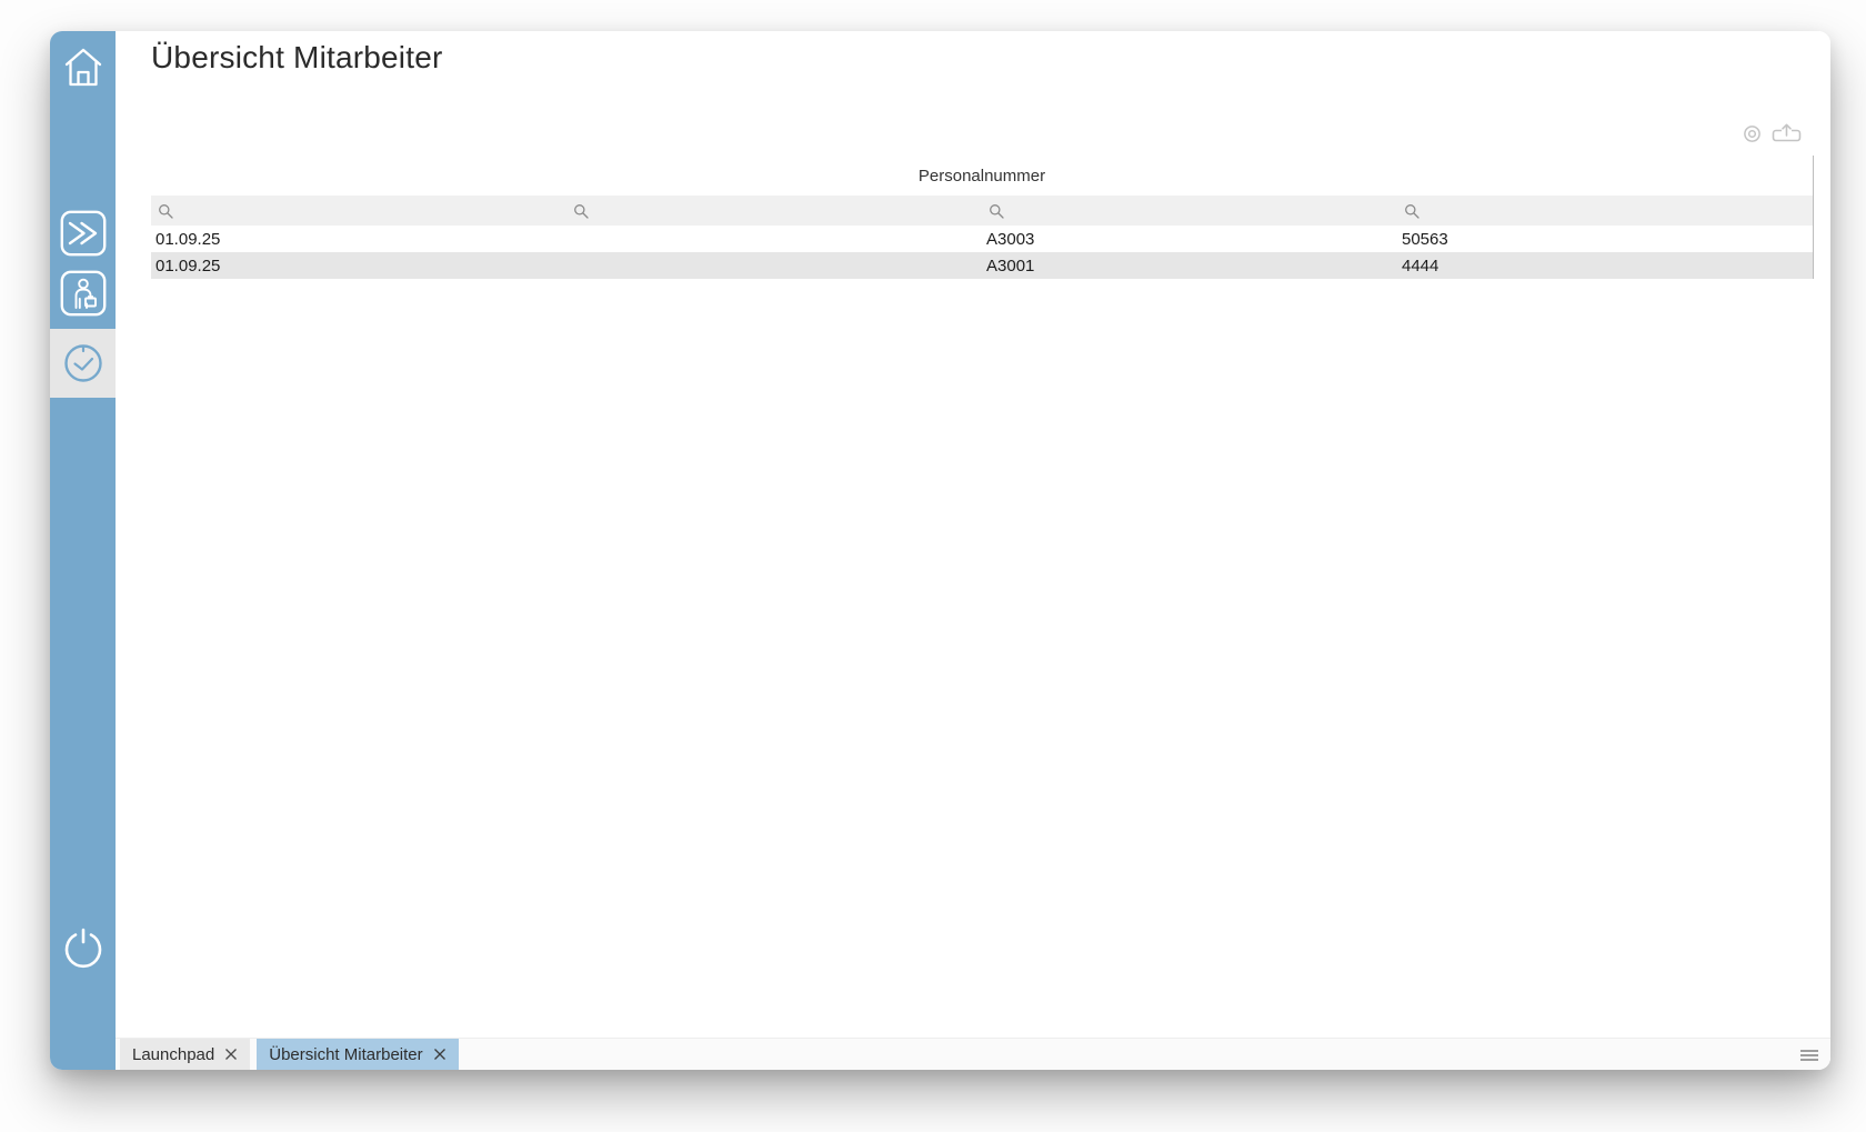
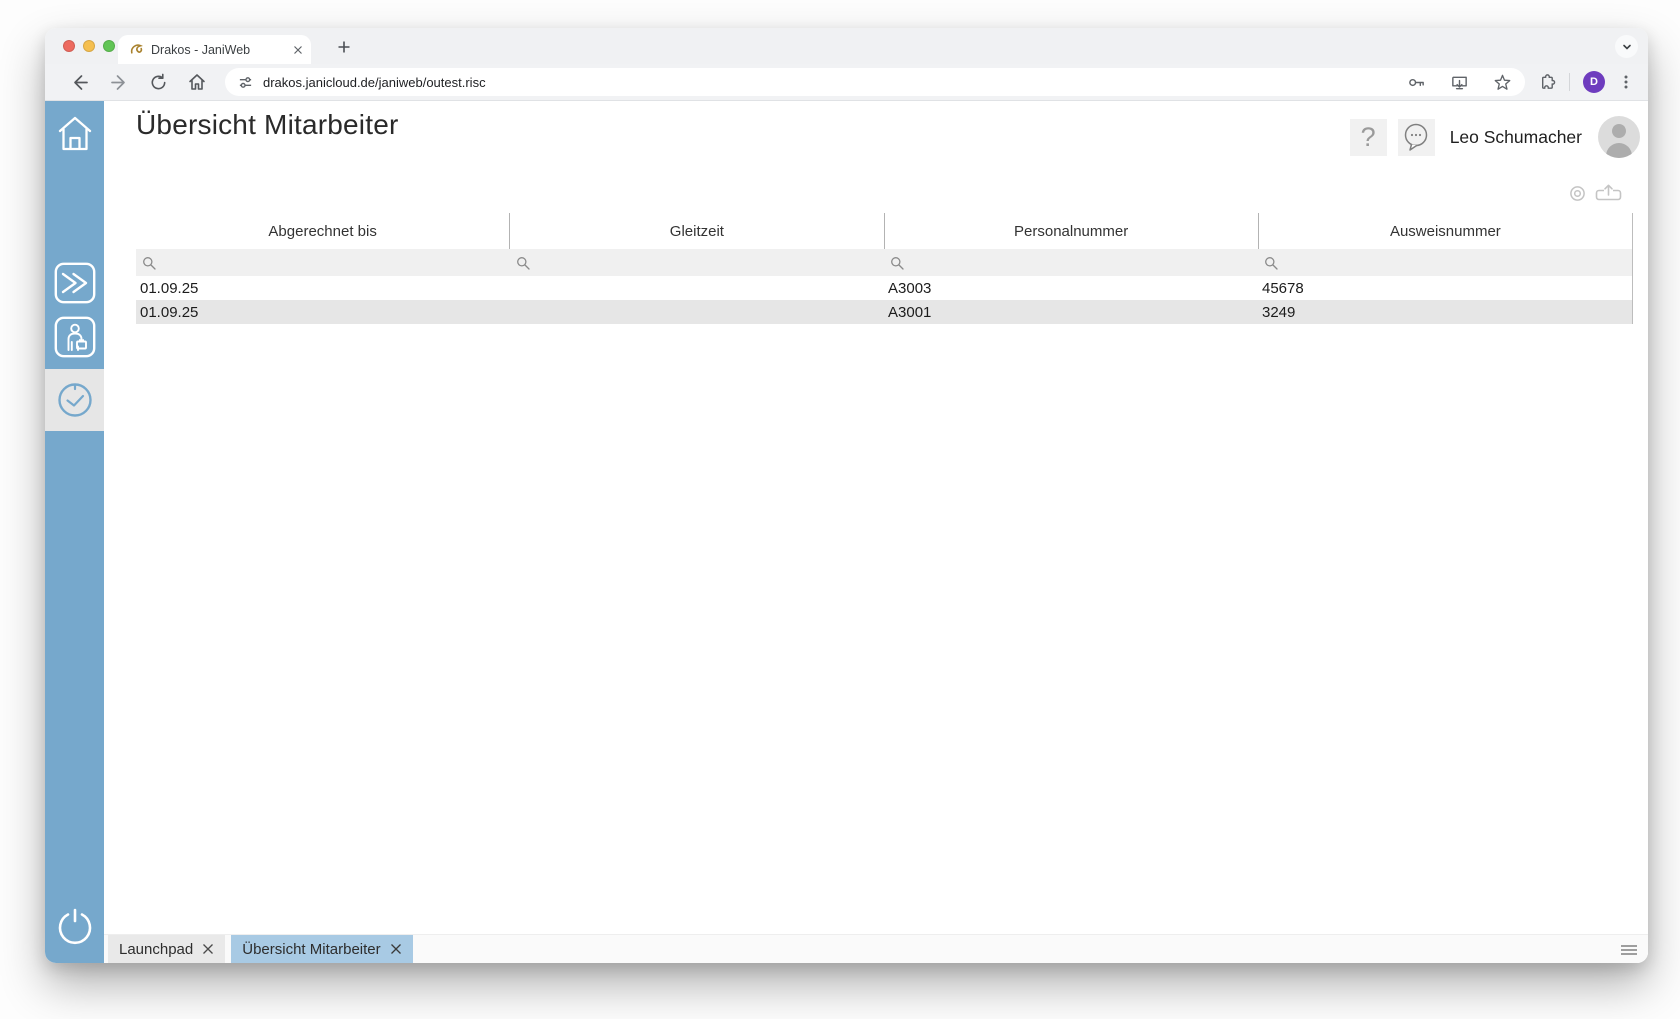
+ Drakos - JaniWeb
+ drakos.janicloud.de/janiweb/outest.risc
+ D
  Übersicht Mitarbeiter
+ ?
+ Leo Schumacher
+ Abgerechnet bis
+ Gleitzeit
  Personalnummer
+ Ausweisnummer
  01.09.25
  A3003
- 50563
+ 45678
  01.09.25
  A3001
- 4444
+ 3249
  Launchpad
  Übersicht Mitarbeiter
